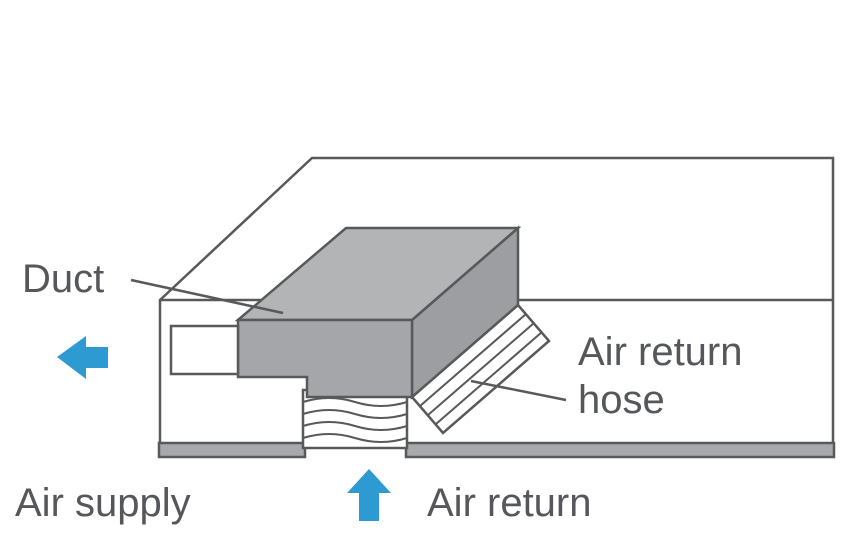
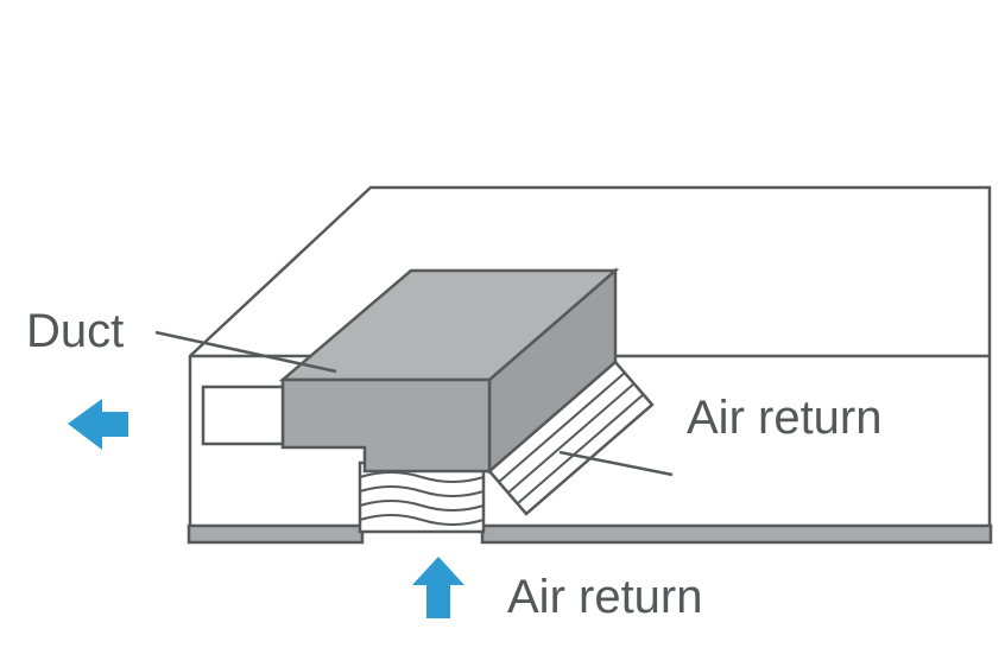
  Duct
  Air return
- hose
- Air supply
  Air return
